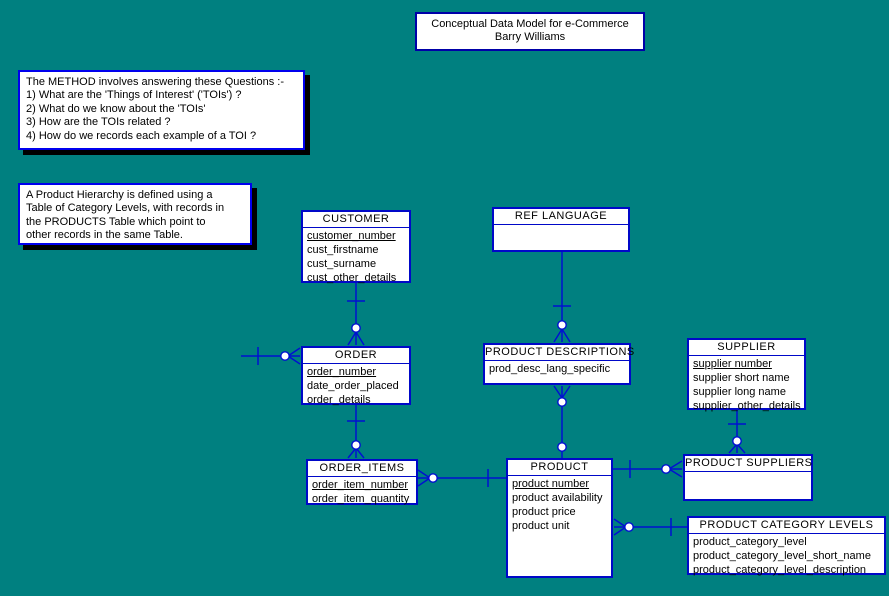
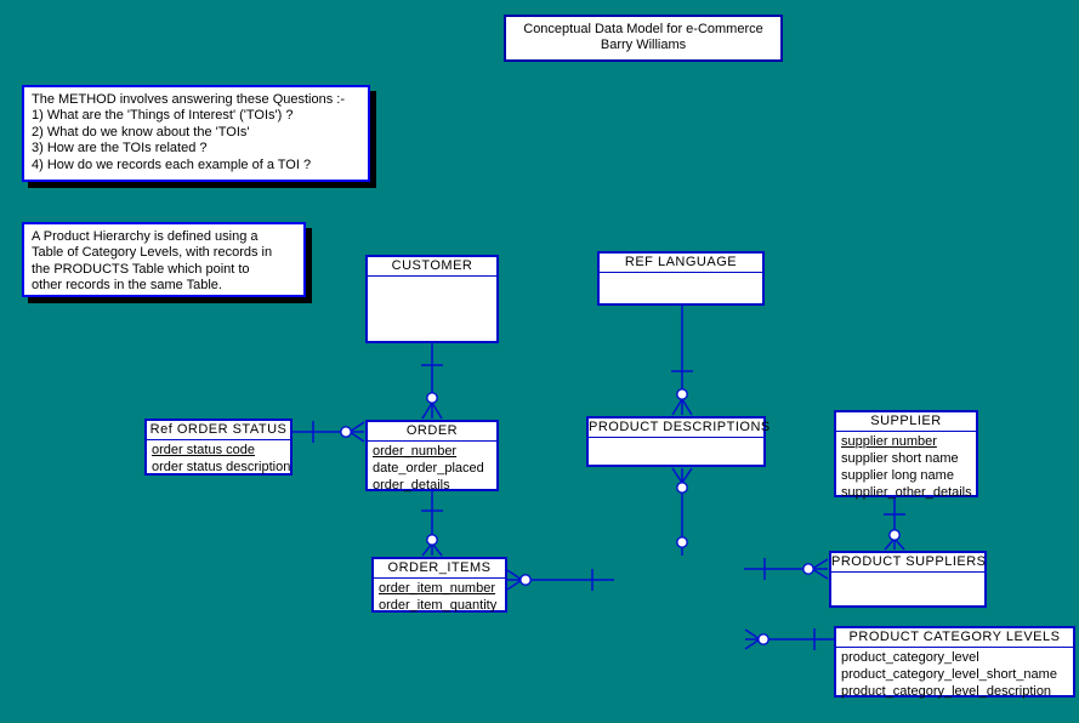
  Conceptual Data Model for e-Commerce
  Barry Williams
  The METHOD involves answering these Questions :-
  1) What are the 'Things of Interest' ('TOIs') ?
  2) What do we know about the 'TOIs'
  3) How are the TOIs related ?
  4) How do we records each example of a TOI ?
  A Product Hierarchy is defined using a
  Table of Category Levels, with records in
  the PRODUCTS Table which point to
  other records in the same Table.
  CUSTOMER
- customer_number
- cust_firstname
- cust_surname
- cust_other_details
  REF LANGUAGE
+ Ref ORDER STATUS
+ order status code
+ order status description
  ORDER
  order_number
  date_order_placed
  order_details
  PRODUCT DESCRIPTIONS
- prod_desc_lang_specific
  SUPPLIER
  supplier number
  supplier short name
  supplier long name
  supplier_other_details
  ORDER_ITEMS
  order_item_number
  order_item_quantity
- PRODUCT
- product number
- product availability
- product price
- product unit
  PRODUCT SUPPLIERS
  PRODUCT CATEGORY LEVELS
  product_category_level
  product_category_level_short_name
  product_category_level_description
